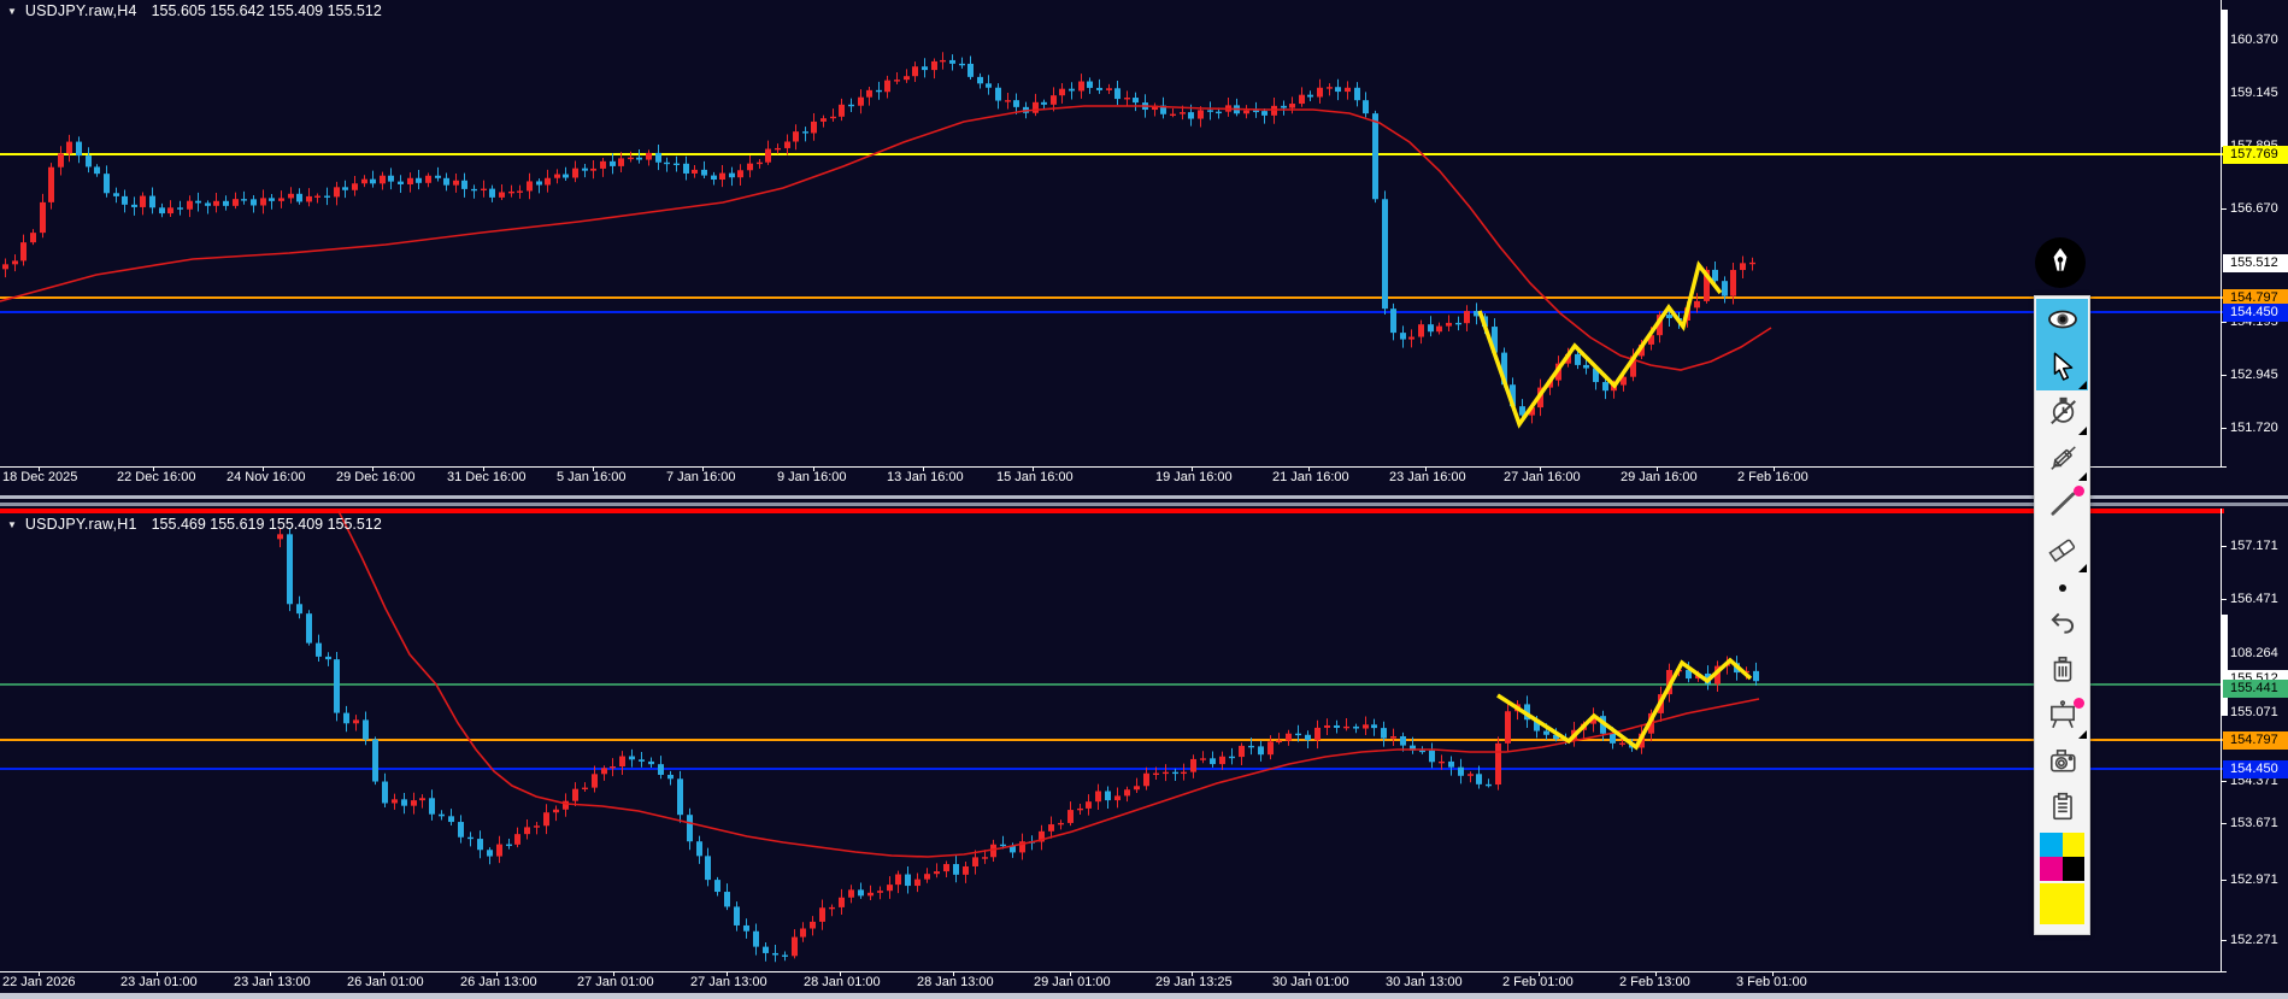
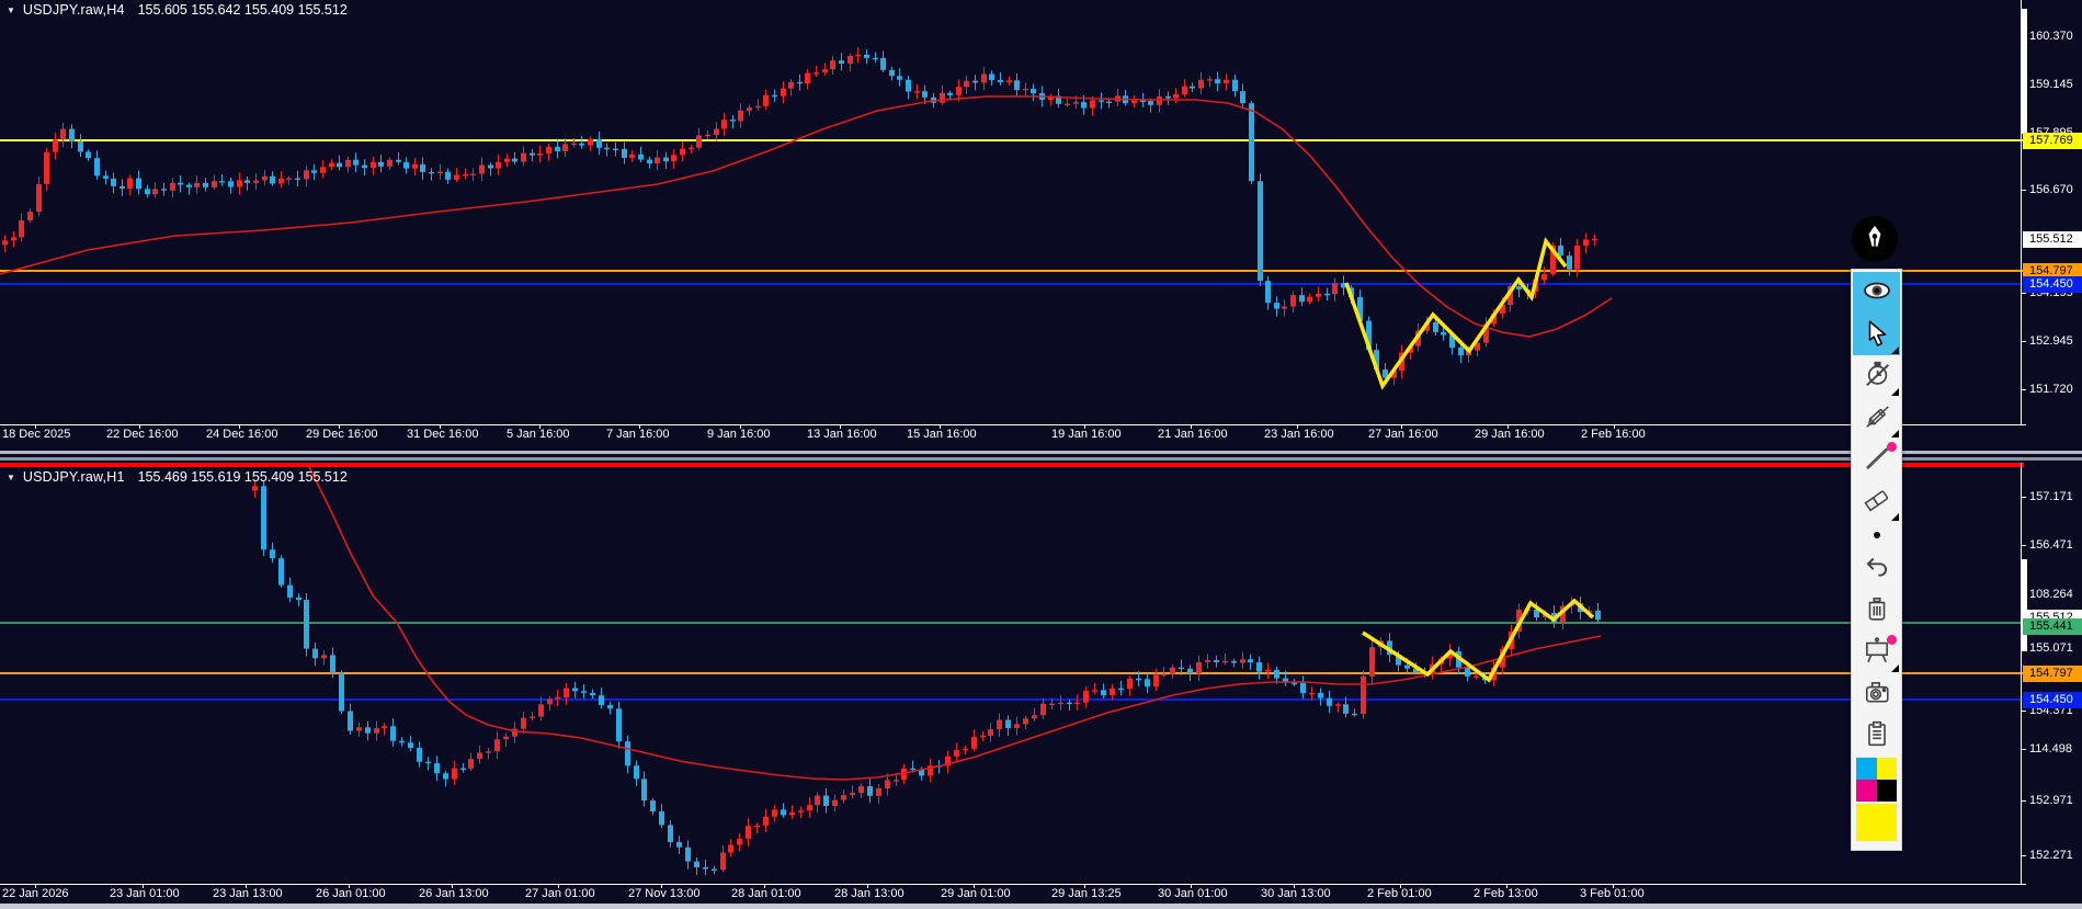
  ▼
  USDJPY.raw,H4
  155.605 155.642 155.409 155.512
  ▼
  USDJPY.raw,H1
  155.469 155.619 155.409 155.512
  160.370
  159.145
  156.670
  154.195
  152.945
  151.720
  157.769
  155.512
  154.797
  154.450
  18 Dec 2025
  22 Dec 16:00
- 24 Nov 16:00
+ 24 Dec 16:00
  29 Dec 16:00
  31 Dec 16:00
  5 Jan 16:00
  7 Jan 16:00
  9 Jan 16:00
  13 Jan 16:00
  15 Jan 16:00
  19 Jan 16:00
  21 Jan 16:00
  23 Jan 16:00
  27 Jan 16:00
  29 Jan 16:00
  2 Feb 16:00
  157.171
  156.471
  108.264
  155.071
  154.371
- 153.671
+ 114.498
  152.971
  152.271
  155.512
  155.441
  154.797
  154.450
  22 Jan 2026
  23 Jan 01:00
  23 Jan 13:00
  26 Jan 01:00
  26 Jan 13:00
  27 Jan 01:00
- 27 Jan 13:00
+ 27 Nov 13:00
  28 Jan 01:00
  28 Jan 13:00
  29 Jan 01:00
  29 Jan 13:25
  30 Jan 01:00
  30 Jan 13:00
  2 Feb 01:00
  2 Feb 13:00
  3 Feb 01:00
